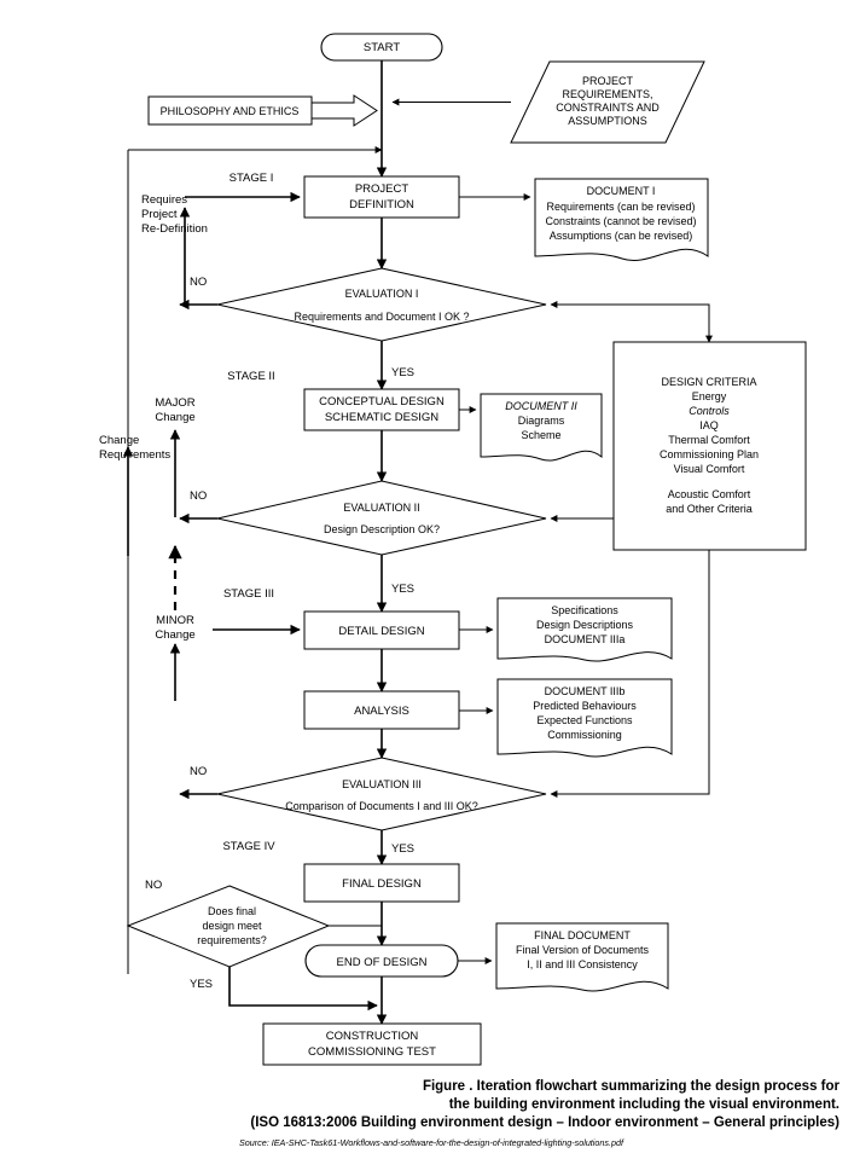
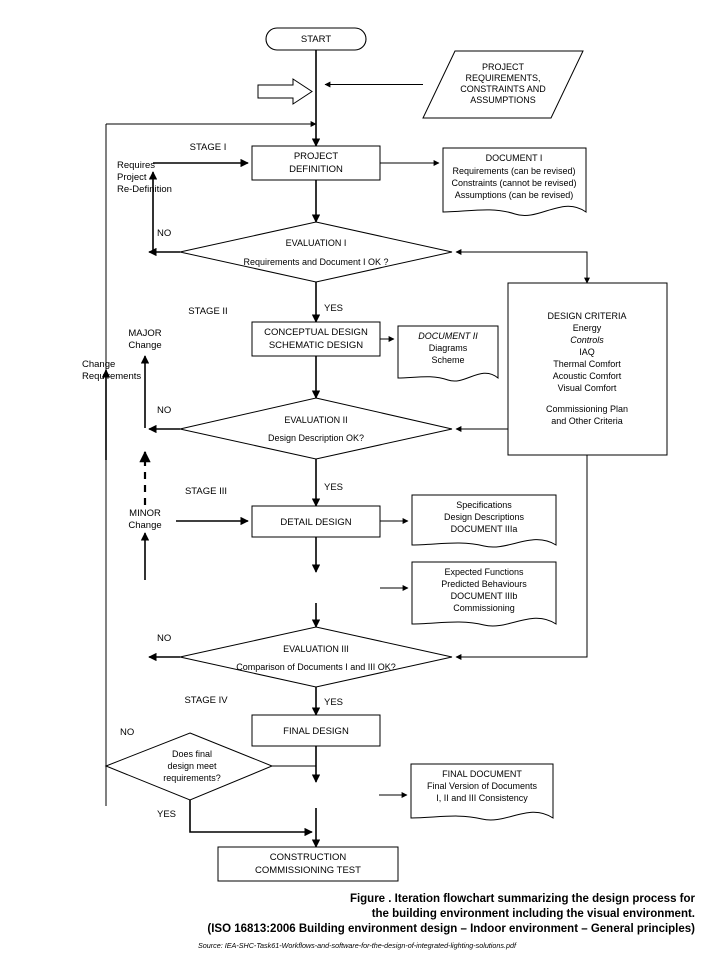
  START
- PHILOSOPHY AND ETHICS
  PROJECT
  REQUIREMENTS,
  CONSTRAINTS AND
  ASSUMPTIONS
  STAGE I
  Requires
  Project
  Re-Definition
  PROJECT
  DEFINITION
  NO
  DOCUMENT I
  Requirements (can be revised)
  Constraints (cannot be revised)
  Assumptions (can be revised)
  EVALUATION I
  Requirements and Document I OK ?
  YES
  STAGE II
  MAJOR
  Change
  Change
  Requrements
  CONCEPTUAL DESIGN
  SCHEMATIC DESIGN
  DOCUMENT II
  Diagrams
  Scheme
  DESIGN CRITERIA
  Energy
  Controls
  IAQ
  Thermal Comfort
- Commissioning Plan
+ Acoustic Comfort
  Visual Comfort
- Acoustic Comfort
+ Commissioning Plan
  and Other Criteria
  EVALUATION II
  Design Description OK?
  NO
  YES
  STAGE III
  MINOR
  Change
  DETAIL DESIGN
  Specifications
  Design Descriptions
  DOCUMENT IIIa
- ANALYSIS
- DOCUMENT IIIb
+ Expected Functions
  Predicted Behaviours
- Expected Functions
+ DOCUMENT IIIb
  Commissioning
  EVALUATION III
  Comparison of Documents I and III OK?
  NO
  YES
  STAGE IV
  NO
  FINAL DESIGN
  Does final
  design meet
  requirements?
  YES
- END OF DESIGN
  FINAL DOCUMENT
  Final Version of Documents
  I, II and III Consistency
  CONSTRUCTION
  COMMISSIONING TEST
  Figure . Iteration flowchart summarizing the design process for
  the building environment including the visual environment.
  (ISO 16813:2006 Building environment design – Indoor environment – General principles)
  Source: IEA-SHC-Task61-Workflows-and-software-for-the-design-of-integrated-lighting-solutions.pdf
